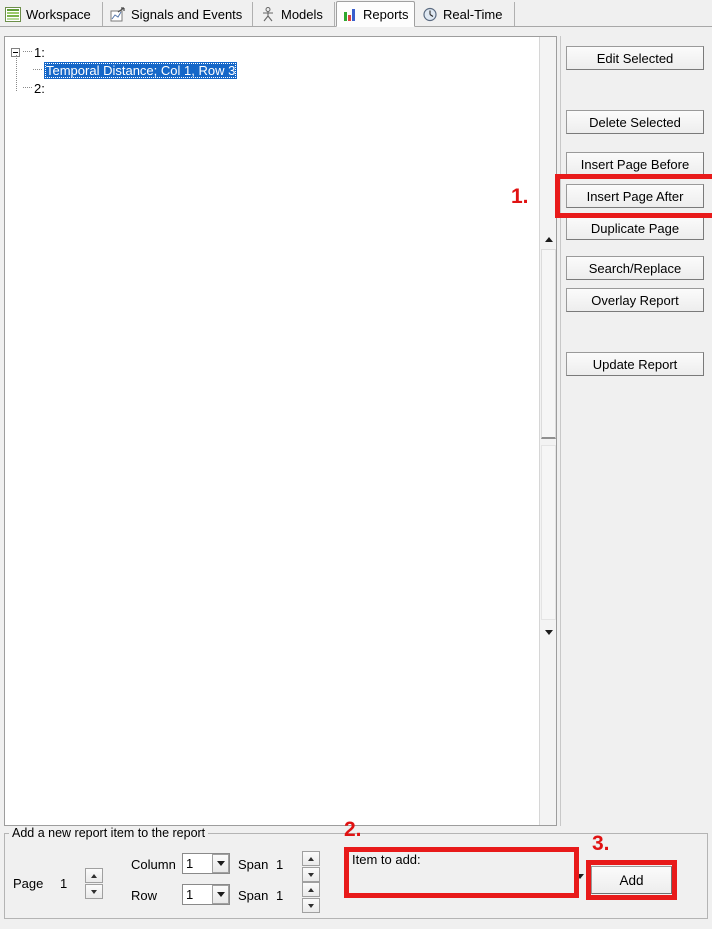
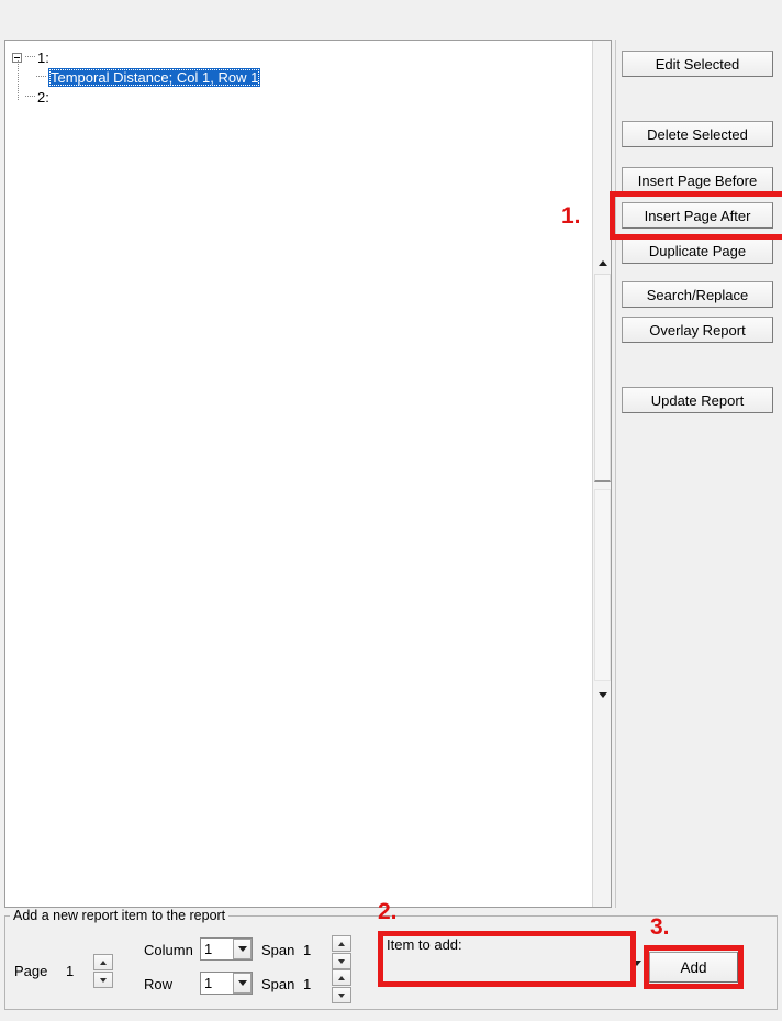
- Workspace
- Signals and Events
- Models
- Reports
- Real-Time
  1:
- Temporal Distance; Col 1, Row 3
+ Temporal Distance; Col 1, Row 1
  2:
  Edit Selected
  Delete Selected
  Insert Page Before
  Insert Page After
  Duplicate Page
  Search/Replace
  Overlay Report
  Update Report
  Add a new report item to the report
  Page
  1
  Column
  1
  Span
  1
  Row
  1
  Span
  1
  Item to add:
  Add
  1.
  2.
  3.
